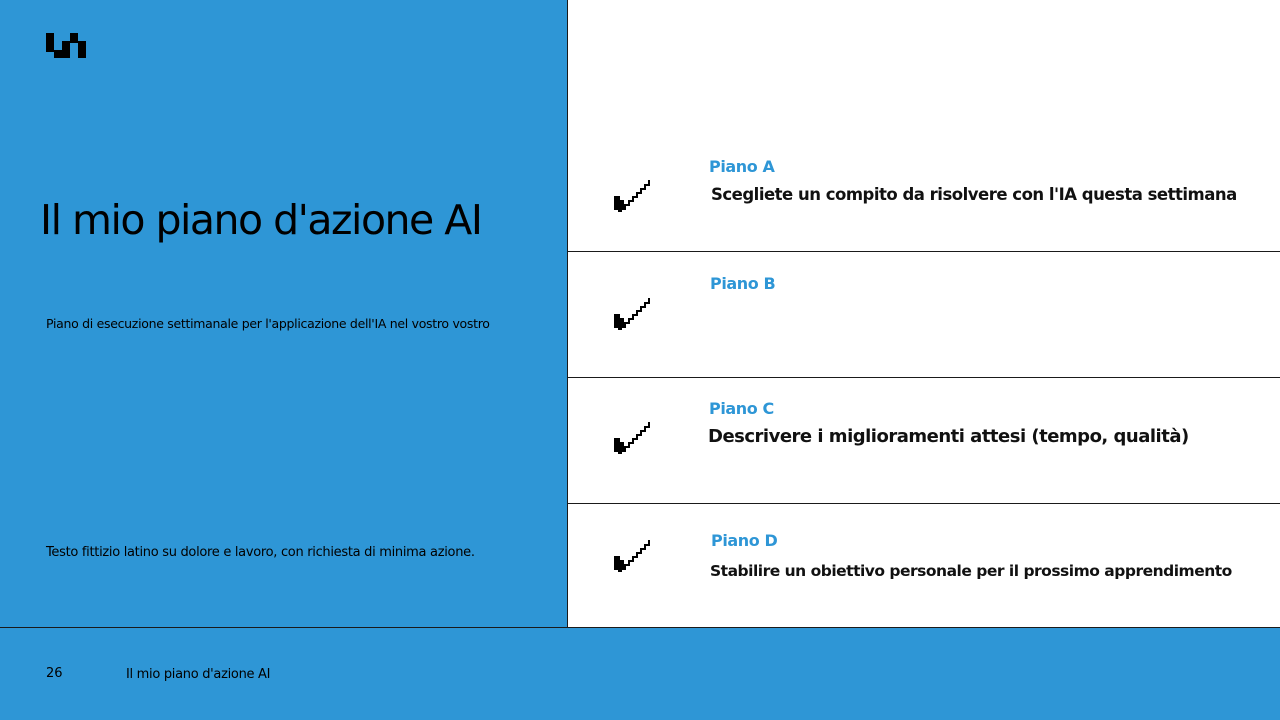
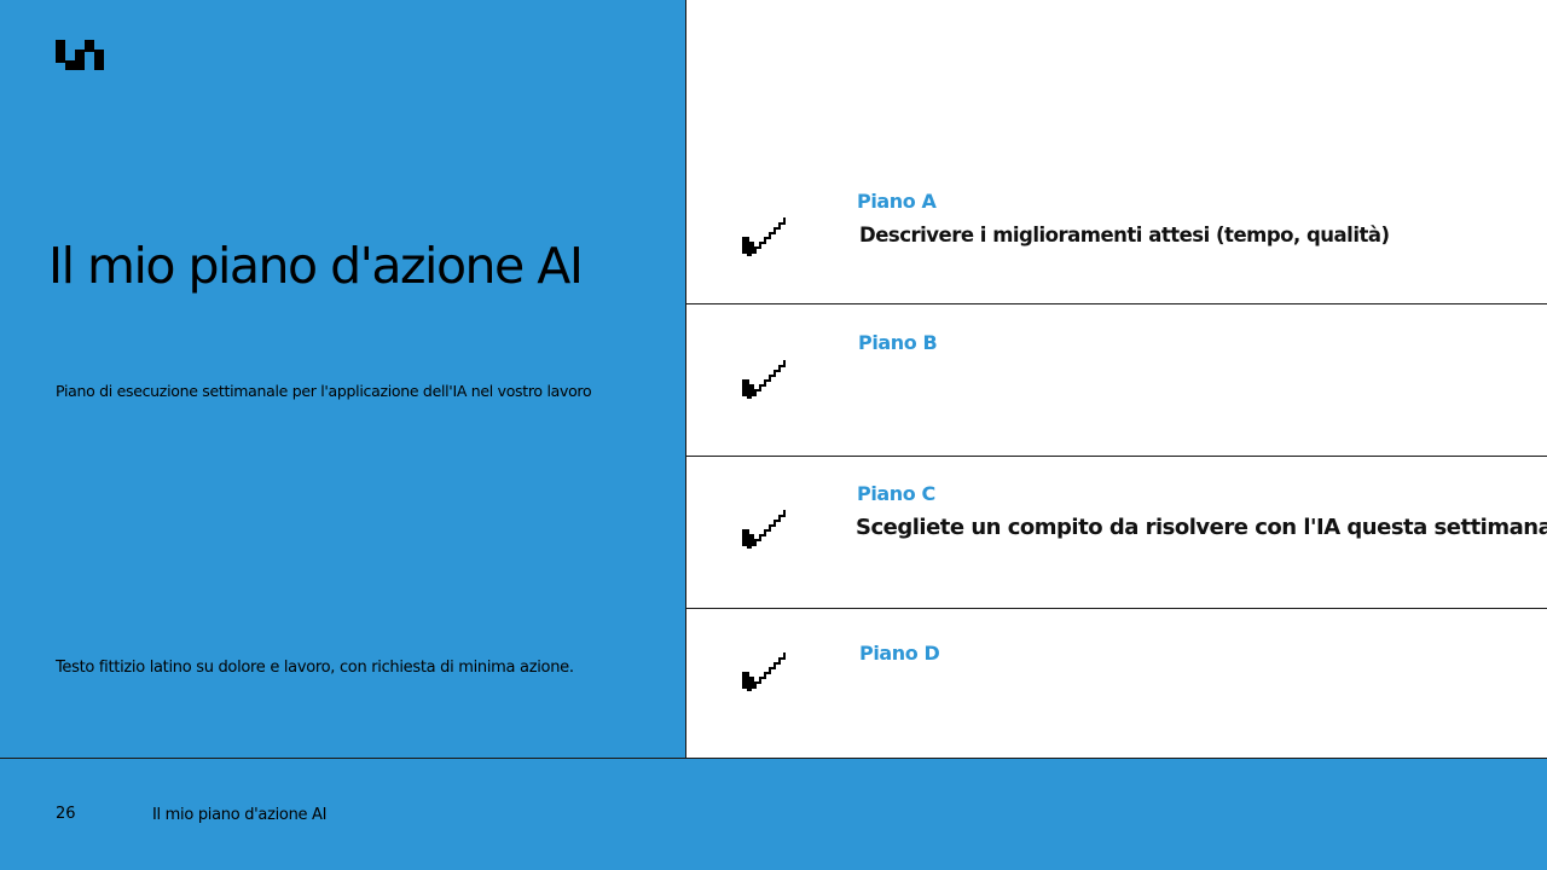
  Il mio piano d'azione AI
- Piano di esecuzione settimanale per l'applicazione dell'IA nel vostro vostro
+ Piano di esecuzione settimanale per l'applicazione dell'IA nel vostro lavoro
  Testo fittizio latino su dolore e lavoro, con richiesta di minima azione.
  Piano A
- Scegliete un compito da risolvere con l'IA questa settimana
+ Descrivere i miglioramenti attesi (tempo, qualità)
  Piano B
  Piano C
- Descrivere i miglioramenti attesi (tempo, qualità)
+ Scegliete un compito da risolvere con l'IA questa settimana
  Piano D
- Stabilire un obiettivo personale per il prossimo apprendimento
  26
  Il mio piano d'azione AI
